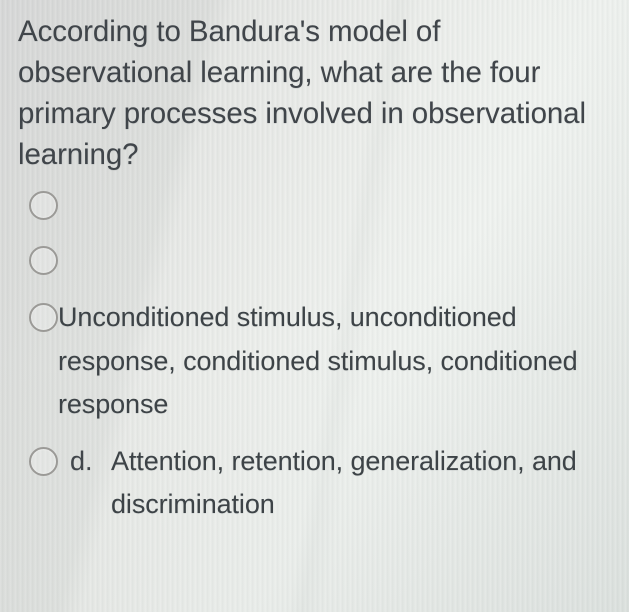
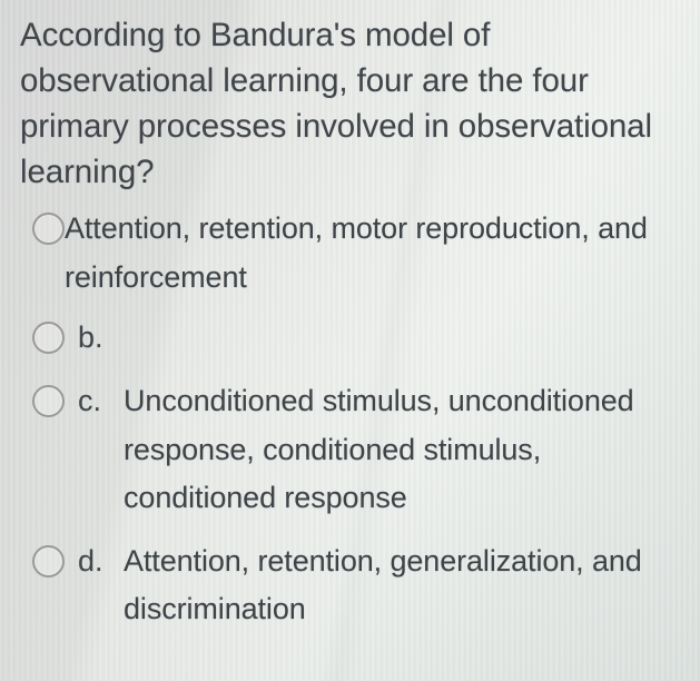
- According to Bandura's model of observational learning, what are the four primary processes involved in observational learning?
+ According to Bandura's model of observational learning, four are the four primary processes involved in observational learning?
+ Attention, retention, motor reproduction, and reinforcement
+ b.
+ c.
  Unconditioned stimulus, unconditioned response, conditioned stimulus, conditioned response
  d.
  Attention, retention, generalization, and discrimination
